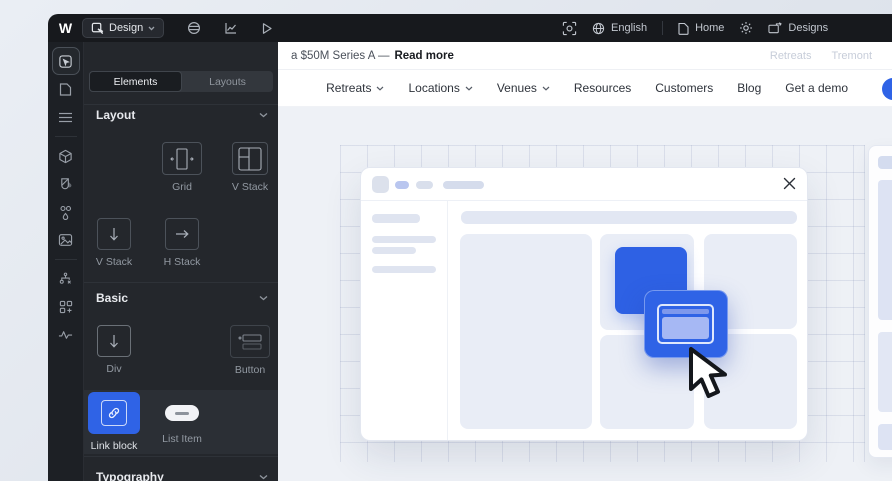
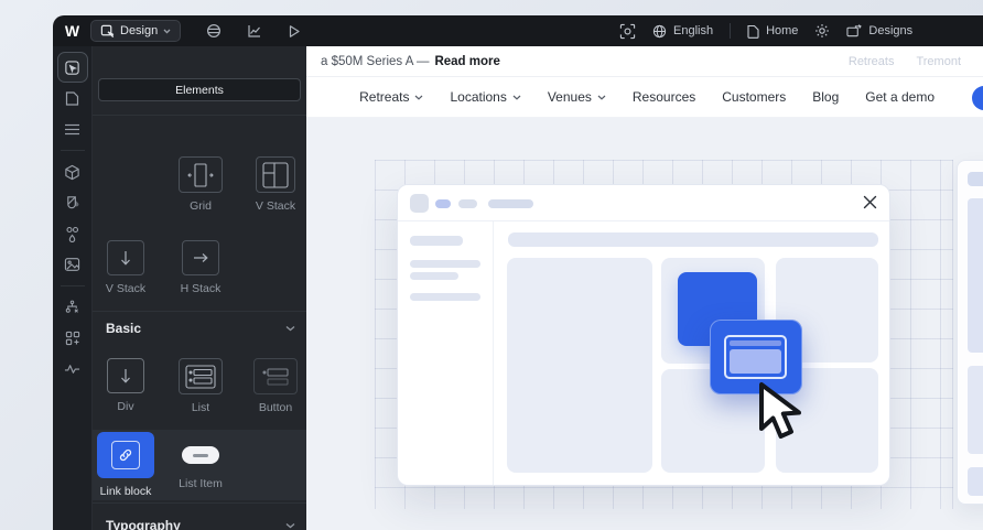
  W
  Design
  English
  Home
  Designs
  Elements
- Layouts
- Layout
  Grid
  V Stack
  V Stack
  H Stack
  Basic
  Div
+ List
  Button
  Link block
  List Item
  Typography
  a $50M Series A —
  Read more
  Retreats
  Tremont
  Retreats
  Locations
  Venues
  Resources
  Customers
  Blog
  Get a demo
